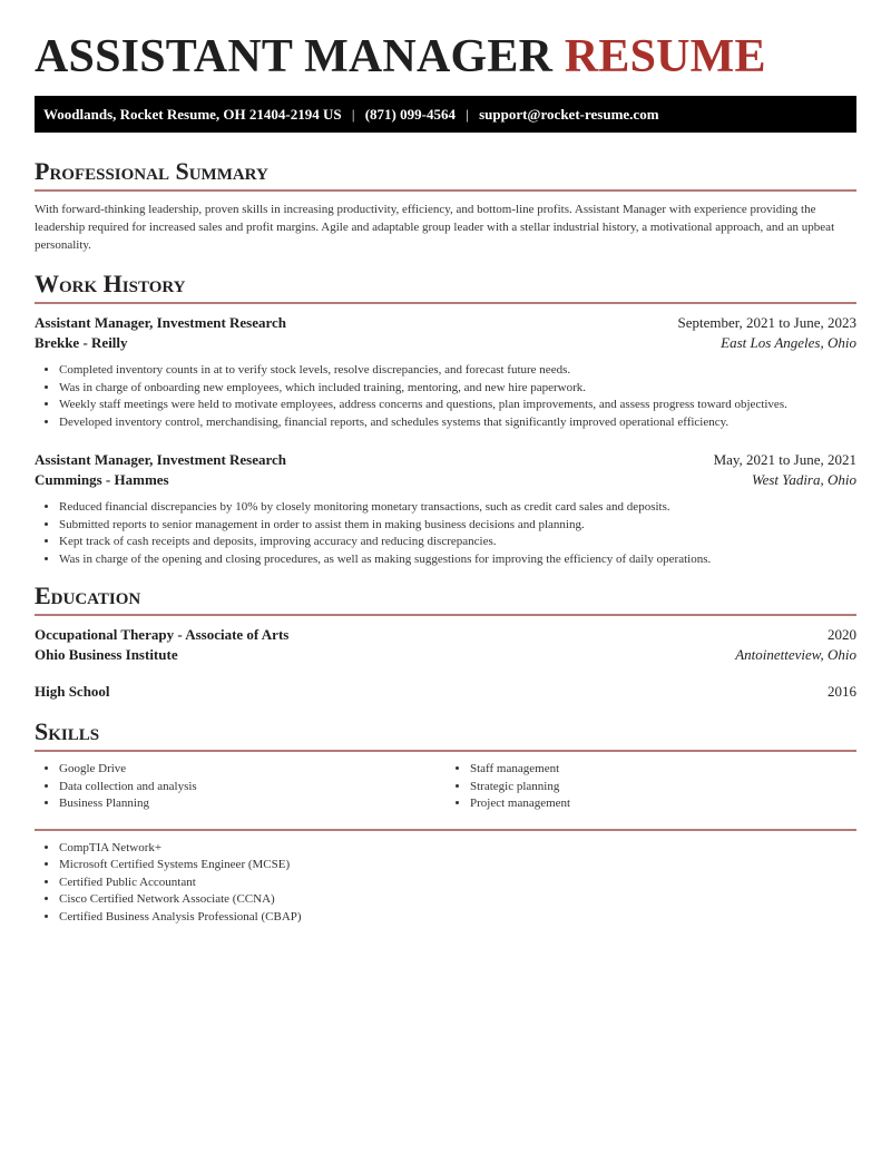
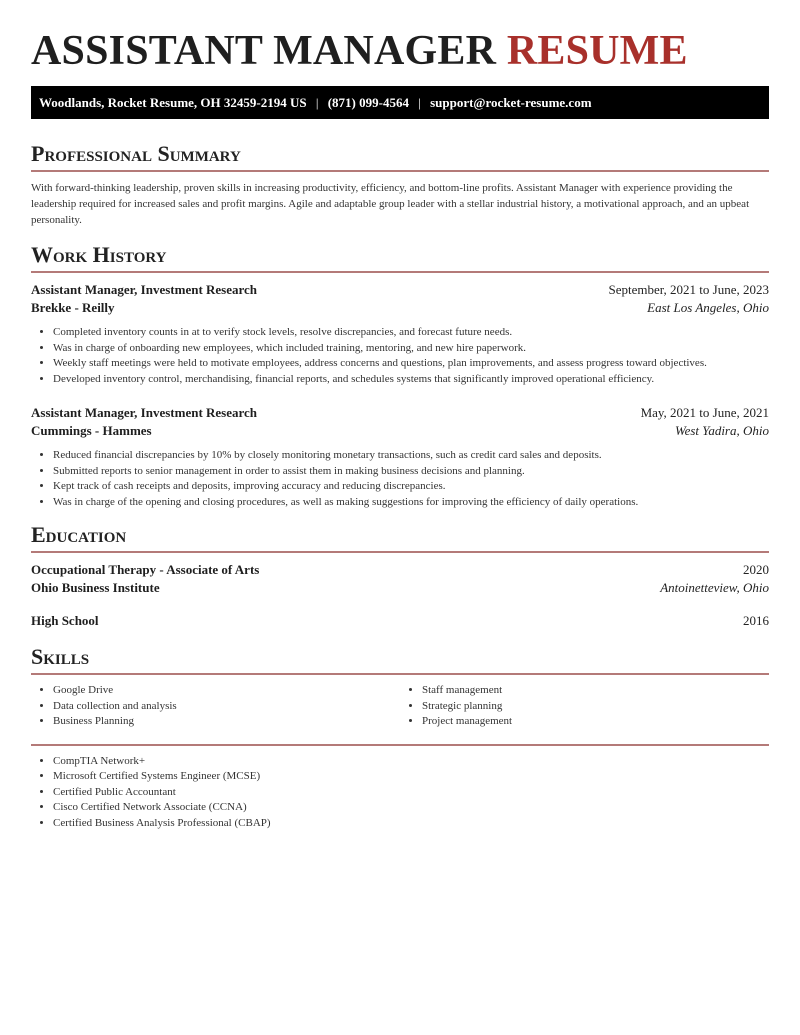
  ASSISTANT MANAGER RESUME
- Woodlands, Rocket Resume, OH 21404-2194 US | (871) 099-4564 | support@rocket-resume.com
+ Woodlands, Rocket Resume, OH 32459-2194 US | (871) 099-4564 | support@rocket-resume.com
  Professional Summary
  With forward-thinking leadership, proven skills in increasing productivity, efficiency, and bottom-line profits. Assistant Manager with experience providing the leadership required for increased sales and profit margins. Agile and adaptable group leader with a stellar industrial history, a motivational approach, and an upbeat personality.
  Work History
  Assistant Manager, Investment Research
  September, 2021 to June, 2023
  Brekke - Reilly
  East Los Angeles, Ohio
  Completed inventory counts in at to verify stock levels, resolve discrepancies, and forecast future needs.
  Was in charge of onboarding new employees, which included training, mentoring, and new hire paperwork.
  Weekly staff meetings were held to motivate employees, address concerns and questions, plan improvements, and assess progress toward objectives.
  Developed inventory control, merchandising, financial reports, and schedules systems that significantly improved operational efficiency.
  Assistant Manager, Investment Research
  May, 2021 to June, 2021
  Cummings - Hammes
  West Yadira, Ohio
  Reduced financial discrepancies by 10% by closely monitoring monetary transactions, such as credit card sales and deposits.
  Submitted reports to senior management in order to assist them in making business decisions and planning.
  Kept track of cash receipts and deposits, improving accuracy and reducing discrepancies.
  Was in charge of the opening and closing procedures, as well as making suggestions for improving the efficiency of daily operations.
  Education
  Occupational Therapy - Associate of Arts
  2020
  Ohio Business Institute
  Antoinetteview, Ohio
  High School
  2016
  Skills
  Google Drive
  Data collection and analysis
  Business Planning
  Staff management
  Strategic planning
  Project management
  CompTIA Network+
  Microsoft Certified Systems Engineer (MCSE)
  Certified Public Accountant
  Cisco Certified Network Associate (CCNA)
  Certified Business Analysis Professional (CBAP)
